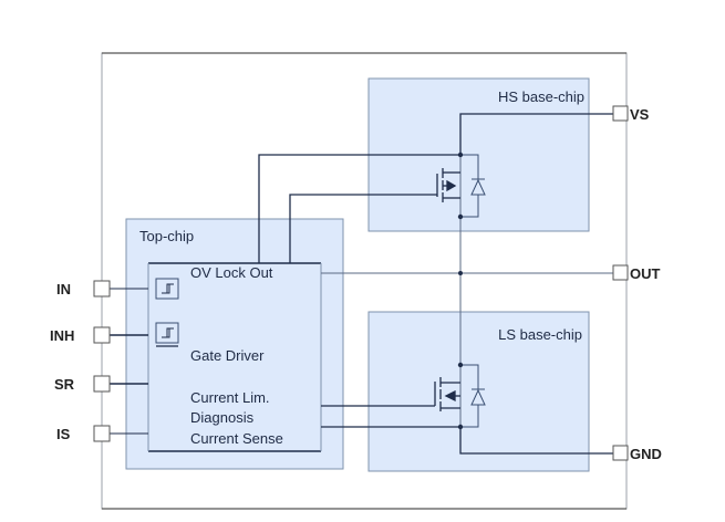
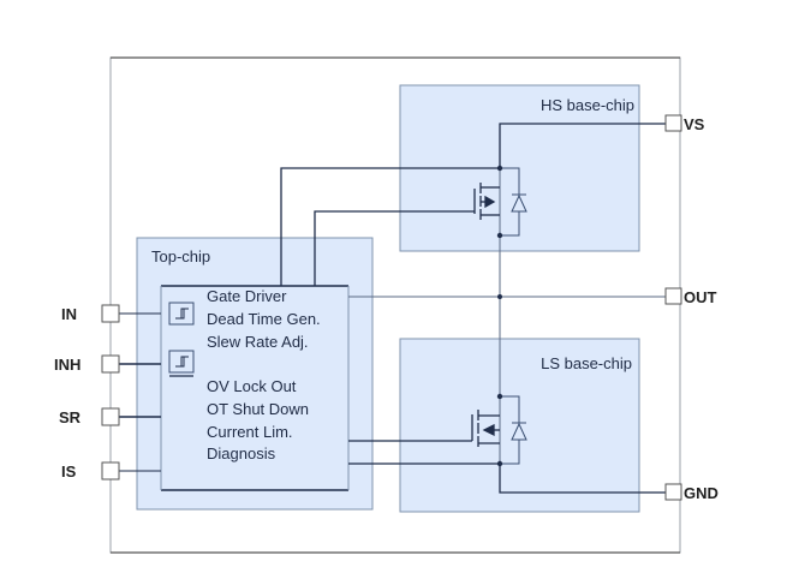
  HS base-chip
  LS base-chip
  Top-chip
- OV Lock Out
+ Gate Driver
+ Dead Time Gen.
+ Slew Rate Adj.
- Gate Driver
+ OV Lock Out
+ OT Shut Down
  Current Lim.
  Diagnosis
- Current Sense
  IN
  INH
  SR
  IS
  VS
  OUT
  GND
